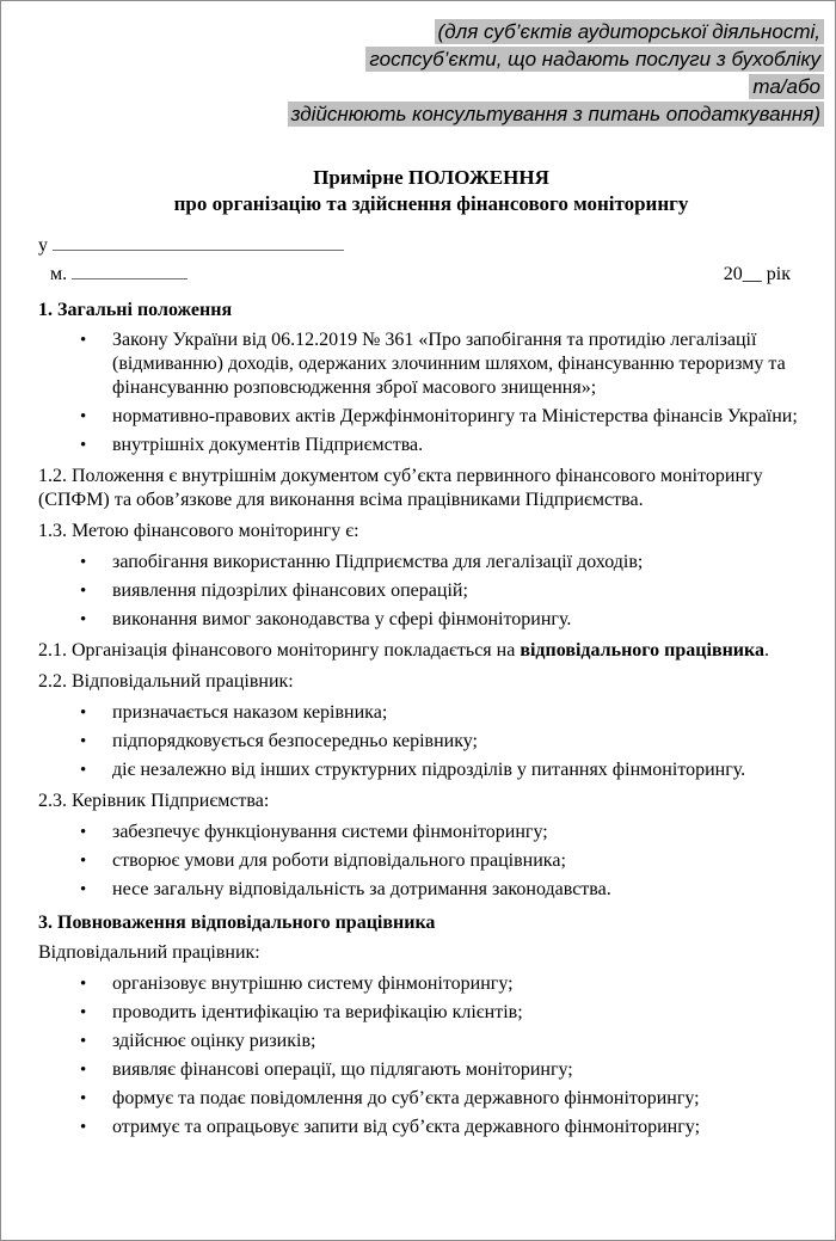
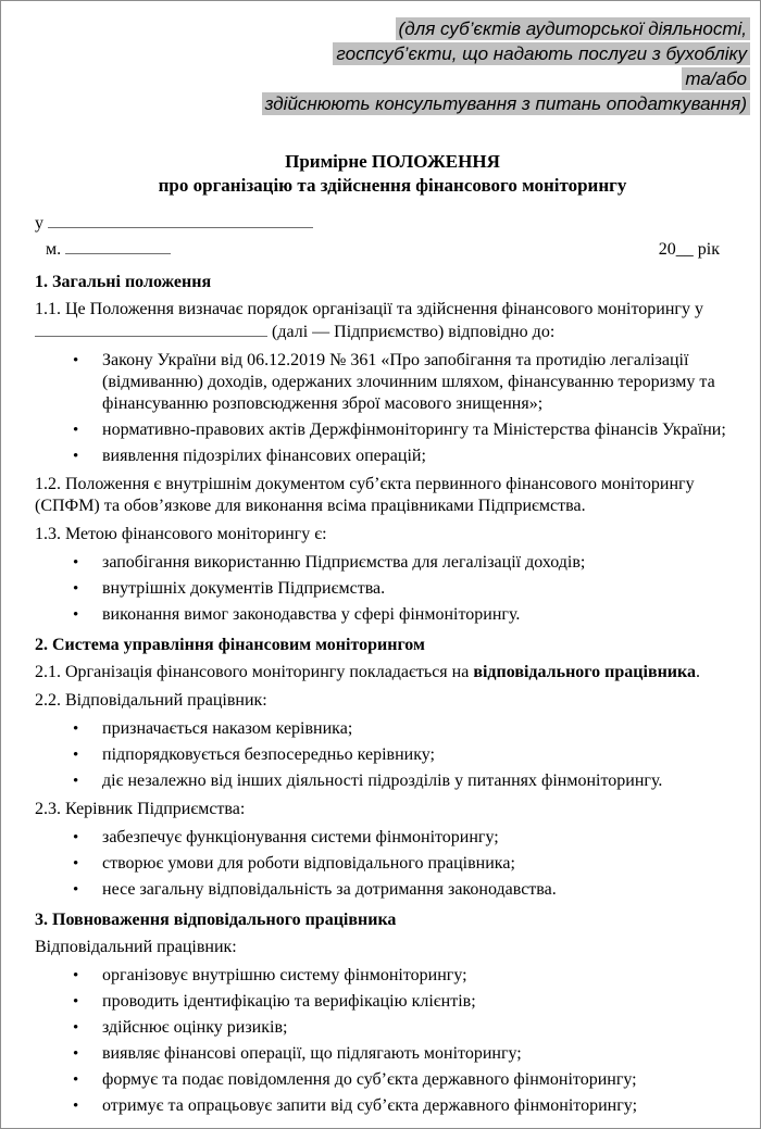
  (для суб’єктів аудиторської діяльності,
  госпсуб’єкти, що надають послуги з бухобліку
  та/або
  здійснюють консультування з питань оподаткування)
  Примірне ПОЛОЖЕННЯ
  про організацію та здійснення фінансового моніторингу
  у
  м.
  20__ рік
  1. Загальні положення
+ 1.1. Це Положення визначає порядок організації та здійснення фінансового моніторингу у
+ (далі — Підприємство) відповідно до:
  Закону України від 06.12.2019 № 361 «Про запобігання та протидію легалізації (відмиванню) доходів, одержаних злочинним шляхом, фінансуванню тероризму та фінансуванню розповсюдження зброї масового знищення»;
  нормативно-правових актів Держфінмоніторингу та Міністерства фінансів України;
- внутрішніх документів Підприємства.
+ виявлення підозрілих фінансових операцій;
  1.2. Положення є внутрішнім документом суб’єкта первинного фінансового моніторингу (СПФМ) та обов’язкове для виконання всіма працівниками Підприємства.
  1.3. Метою фінансового моніторингу є:
  запобігання використанню Підприємства для легалізації доходів;
- виявлення підозрілих фінансових операцій;
+ внутрішніх документів Підприємства.
  виконання вимог законодавства у сфері фінмоніторингу.
+ 2. Система управління фінансовим моніторингом
  2.1. Організація фінансового моніторингу покладається на відповідального працівника.
  2.2. Відповідальний працівник:
  призначається наказом керівника;
  підпорядковується безпосередньо керівнику;
- діє незалежно від інших структурних підрозділів у питаннях фінмоніторингу.
+ діє незалежно від інших діяльності підрозділів у питаннях фінмоніторингу.
  2.3. Керівник Підприємства:
  забезпечує функціонування системи фінмоніторингу;
  створює умови для роботи відповідального працівника;
  несе загальну відповідальність за дотримання законодавства.
  3. Повноваження відповідального працівника
  Відповідальний працівник:
  організовує внутрішню систему фінмоніторингу;
  проводить ідентифікацію та верифікацію клієнтів;
  здійснює оцінку ризиків;
  виявляє фінансові операції, що підлягають моніторингу;
  формує та подає повідомлення до суб’єкта державного фінмоніторингу;
  отримує та опрацьовує запити від суб’єкта державного фінмоніторингу;
